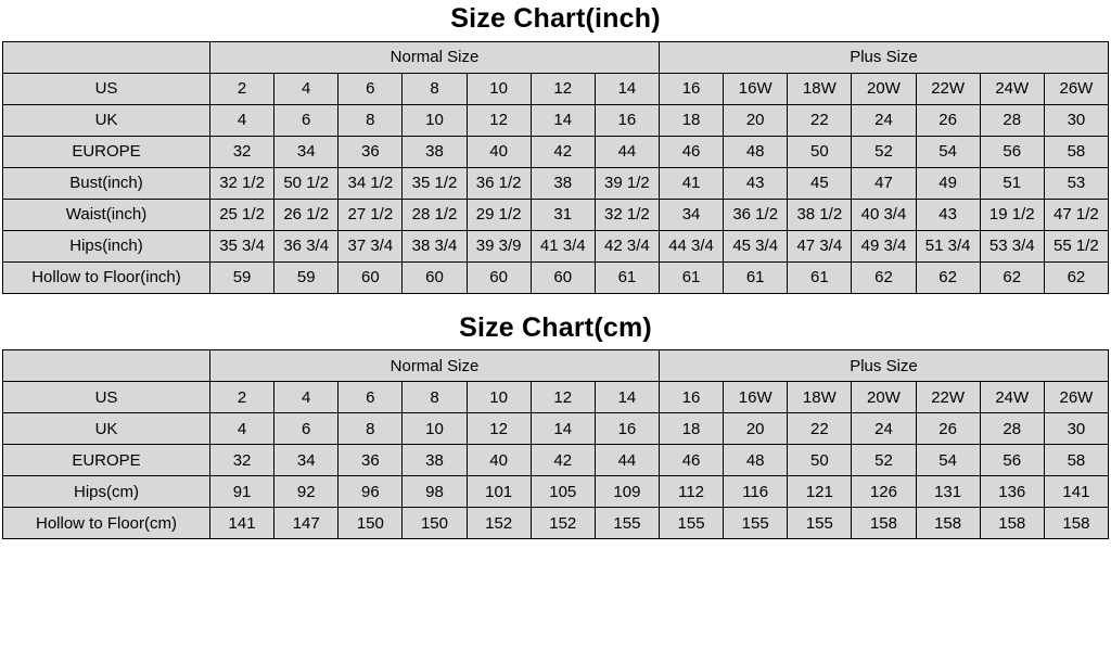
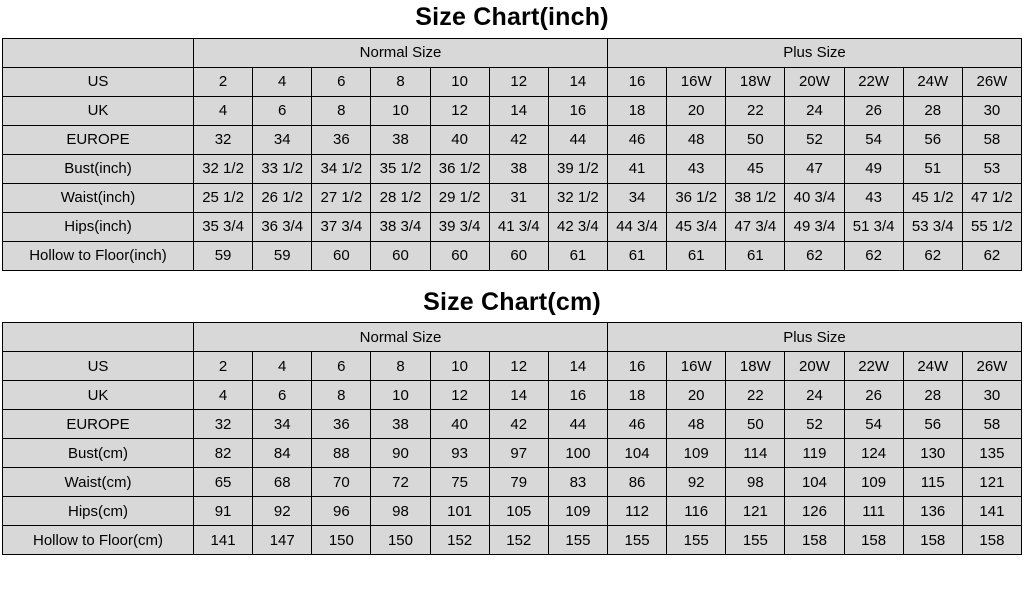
  Size Chart(inch)
  	Normal Size	Plus Size
  US	2	4	6	8	10	12	14	16	16W	18W	20W	22W	24W	26W
  UK	4	6	8	10	12	14	16	18	20	22	24	26	28	30
  EUROPE	32	34	36	38	40	42	44	46	48	50	52	54	56	58
- Bust(inch)	32 1/2	50 1/2	34 1/2	35 1/2	36 1/2	38	39 1/2	41	43	45	47	49	51	53
+ Bust(inch)	32 1/2	33 1/2	34 1/2	35 1/2	36 1/2	38	39 1/2	41	43	45	47	49	51	53
- Waist(inch)	25 1/2	26 1/2	27 1/2	28 1/2	29 1/2	31	32 1/2	34	36 1/2	38 1/2	40 3/4	43	19 1/2	47 1/2
+ Waist(inch)	25 1/2	26 1/2	27 1/2	28 1/2	29 1/2	31	32 1/2	34	36 1/2	38 1/2	40 3/4	43	45 1/2	47 1/2
- Hips(inch)	35 3/4	36 3/4	37 3/4	38 3/4	39 3/9	41 3/4	42 3/4	44 3/4	45 3/4	47 3/4	49 3/4	51 3/4	53 3/4	55 1/2
+ Hips(inch)	35 3/4	36 3/4	37 3/4	38 3/4	39 3/4	41 3/4	42 3/4	44 3/4	45 3/4	47 3/4	49 3/4	51 3/4	53 3/4	55 1/2
  Hollow to Floor(inch)	59	59	60	60	60	60	61	61	61	61	62	62	62	62
  Size Chart(cm)
  	Normal Size	Plus Size
  US	2	4	6	8	10	12	14	16	16W	18W	20W	22W	24W	26W
  UK	4	6	8	10	12	14	16	18	20	22	24	26	28	30
  EUROPE	32	34	36	38	40	42	44	46	48	50	52	54	56	58
+ Bust(cm)	82	84	88	90	93	97	100	104	109	114	119	124	130	135
+ Waist(cm)	65	68	70	72	75	79	83	86	92	98	104	109	115	121
- Hips(cm)	91	92	96	98	101	105	109	112	116	121	126	131	136	141
+ Hips(cm)	91	92	96	98	101	105	109	112	116	121	126	111	136	141
  Hollow to Floor(cm)	141	147	150	150	152	152	155	155	155	155	158	158	158	158
